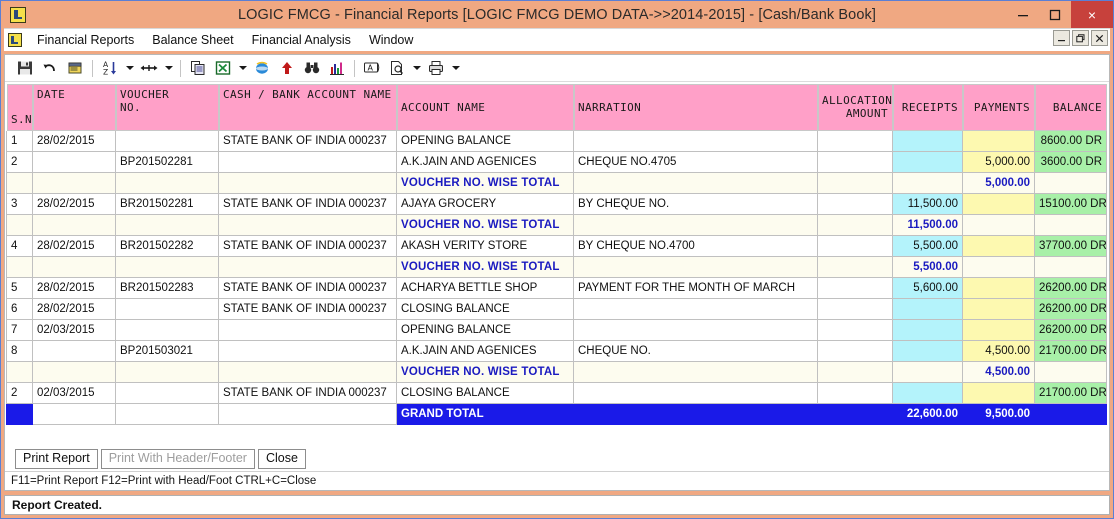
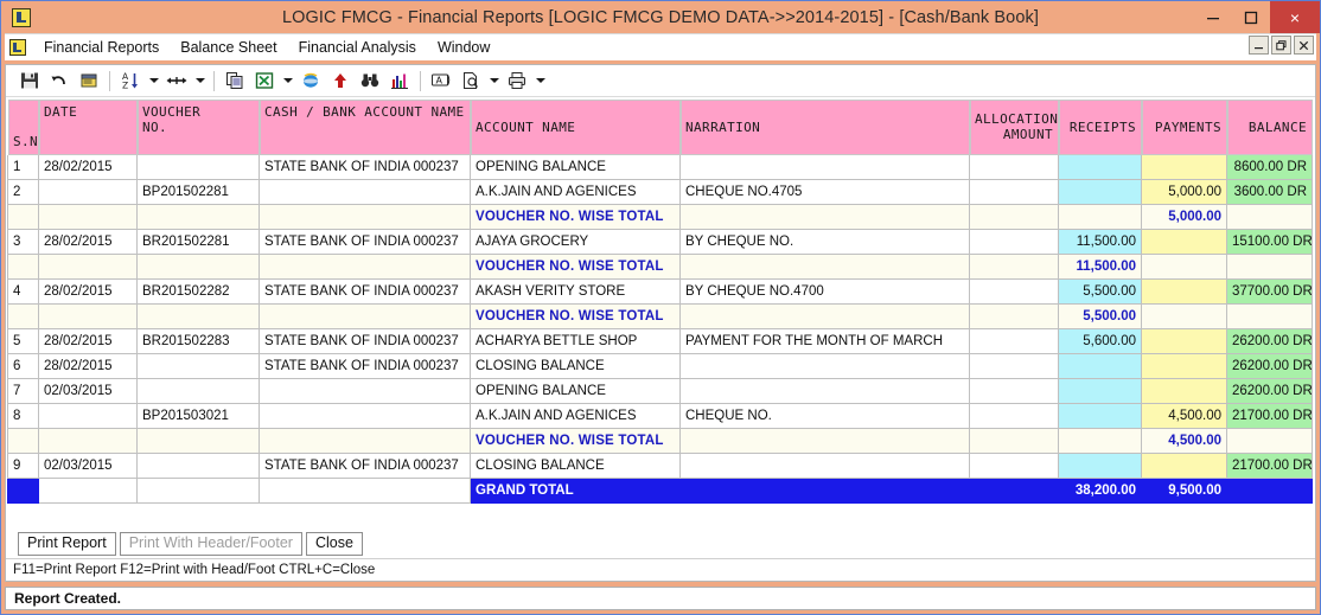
  LOGIC FMCG - Financial Reports [LOGIC FMCG DEMO DATA->>2014-2015] - [Cash/Bank Book]
  ×
  Financial Reports
  Balance Sheet
  Financial Analysis
  Window
  A
  Z
  A
  S.N	DATE	VOUCHERNO.	CASH / BANK ACCOUNT NAME	ACCOUNT NAME	NARRATION	ALLOCATIONAMOUNT	RECEIPTS	PAYMENTS	BALANCE
  1	28/02/2015		STATE BANK OF INDIA 000237	OPENING BALANCE					8600.00 DR
  2		BP201502281		A.K.JAIN AND AGENICES	CHEQUE NO.4705			5,000.00	3600.00 DR
  				VOUCHER NO. WISE TOTAL				5,000.00
  3	28/02/2015	BR201502281	STATE BANK OF INDIA 000237	AJAYA GROCERY	BY CHEQUE NO.		11,500.00		15100.00 DR
  				VOUCHER NO. WISE TOTAL			11,500.00
  4	28/02/2015	BR201502282	STATE BANK OF INDIA 000237	AKASH VERITY STORE	BY CHEQUE NO.4700		5,500.00		37700.00 DR
  				VOUCHER NO. WISE TOTAL			5,500.00
  5	28/02/2015	BR201502283	STATE BANK OF INDIA 000237	ACHARYA BETTLE SHOP	PAYMENT FOR THE MONTH OF MARCH		5,600.00		26200.00 DR
  6	28/02/2015		STATE BANK OF INDIA 000237	CLOSING BALANCE					26200.00 DR
  7	02/03/2015			OPENING BALANCE					26200.00 DR
  8		BP201503021		A.K.JAIN AND AGENICES	CHEQUE NO.			4,500.00	21700.00 DR
  				VOUCHER NO. WISE TOTAL				4,500.00
- 2	02/03/2015		STATE BANK OF INDIA 000237	CLOSING BALANCE					21700.00 DR
+ 9	02/03/2015		STATE BANK OF INDIA 000237	CLOSING BALANCE					21700.00 DR
- 				GRAND TOTAL			22,600.00	9,500.00
+ 				GRAND TOTAL			38,200.00	9,500.00
  Print Report
  Print With Header/Footer
  Close
  F11=Print Report F12=Print with Head/Foot CTRL+C=Close
  Report Created.
